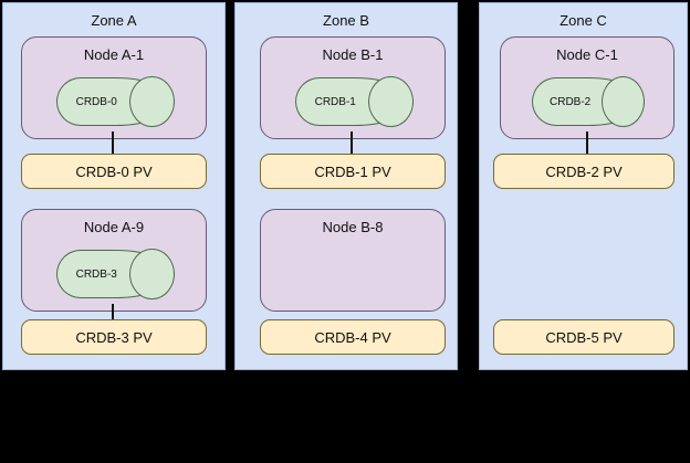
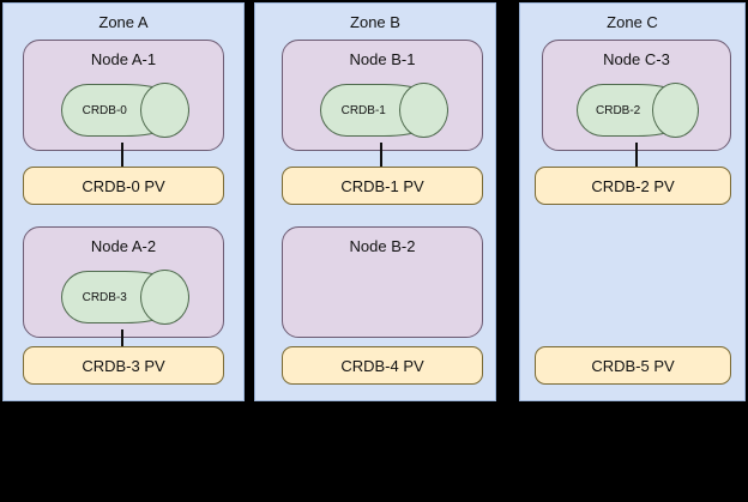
  Zone A
  Node A-1
  CRDB-0
  CRDB-0 PV
- Node A-9
+ Node A-2
  CRDB-3
  CRDB-3 PV
  Zone B
  Node B-1
  CRDB-1
  CRDB-1 PV
- Node B-8
+ Node B-2
  CRDB-4 PV
  Zone C
- Node C-1
+ Node C-3
  CRDB-2
  CRDB-2 PV
  CRDB-5 PV
